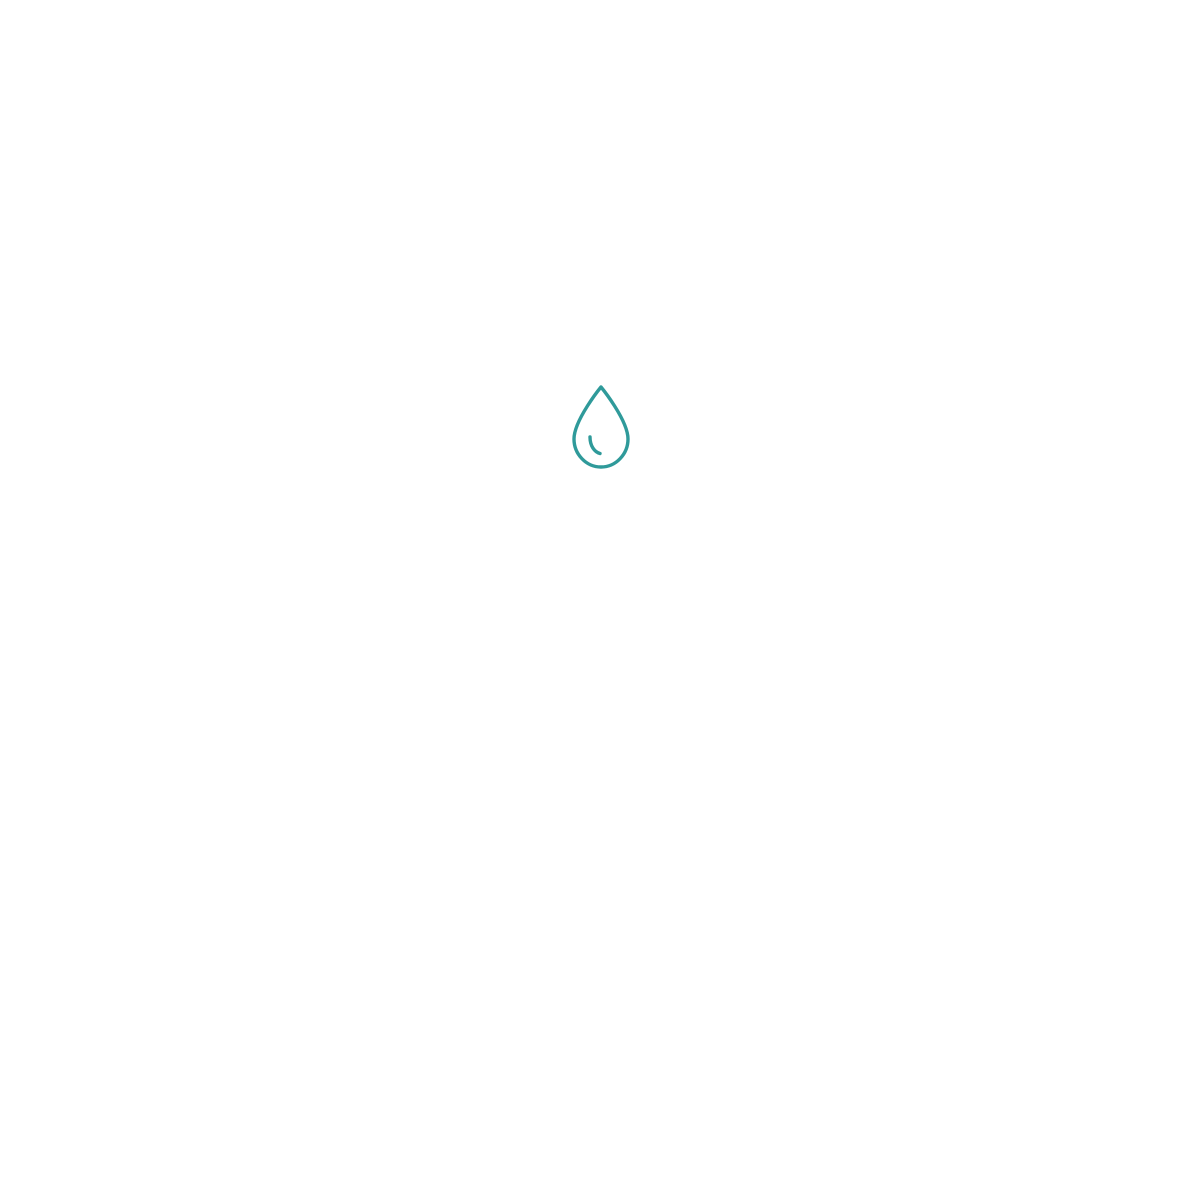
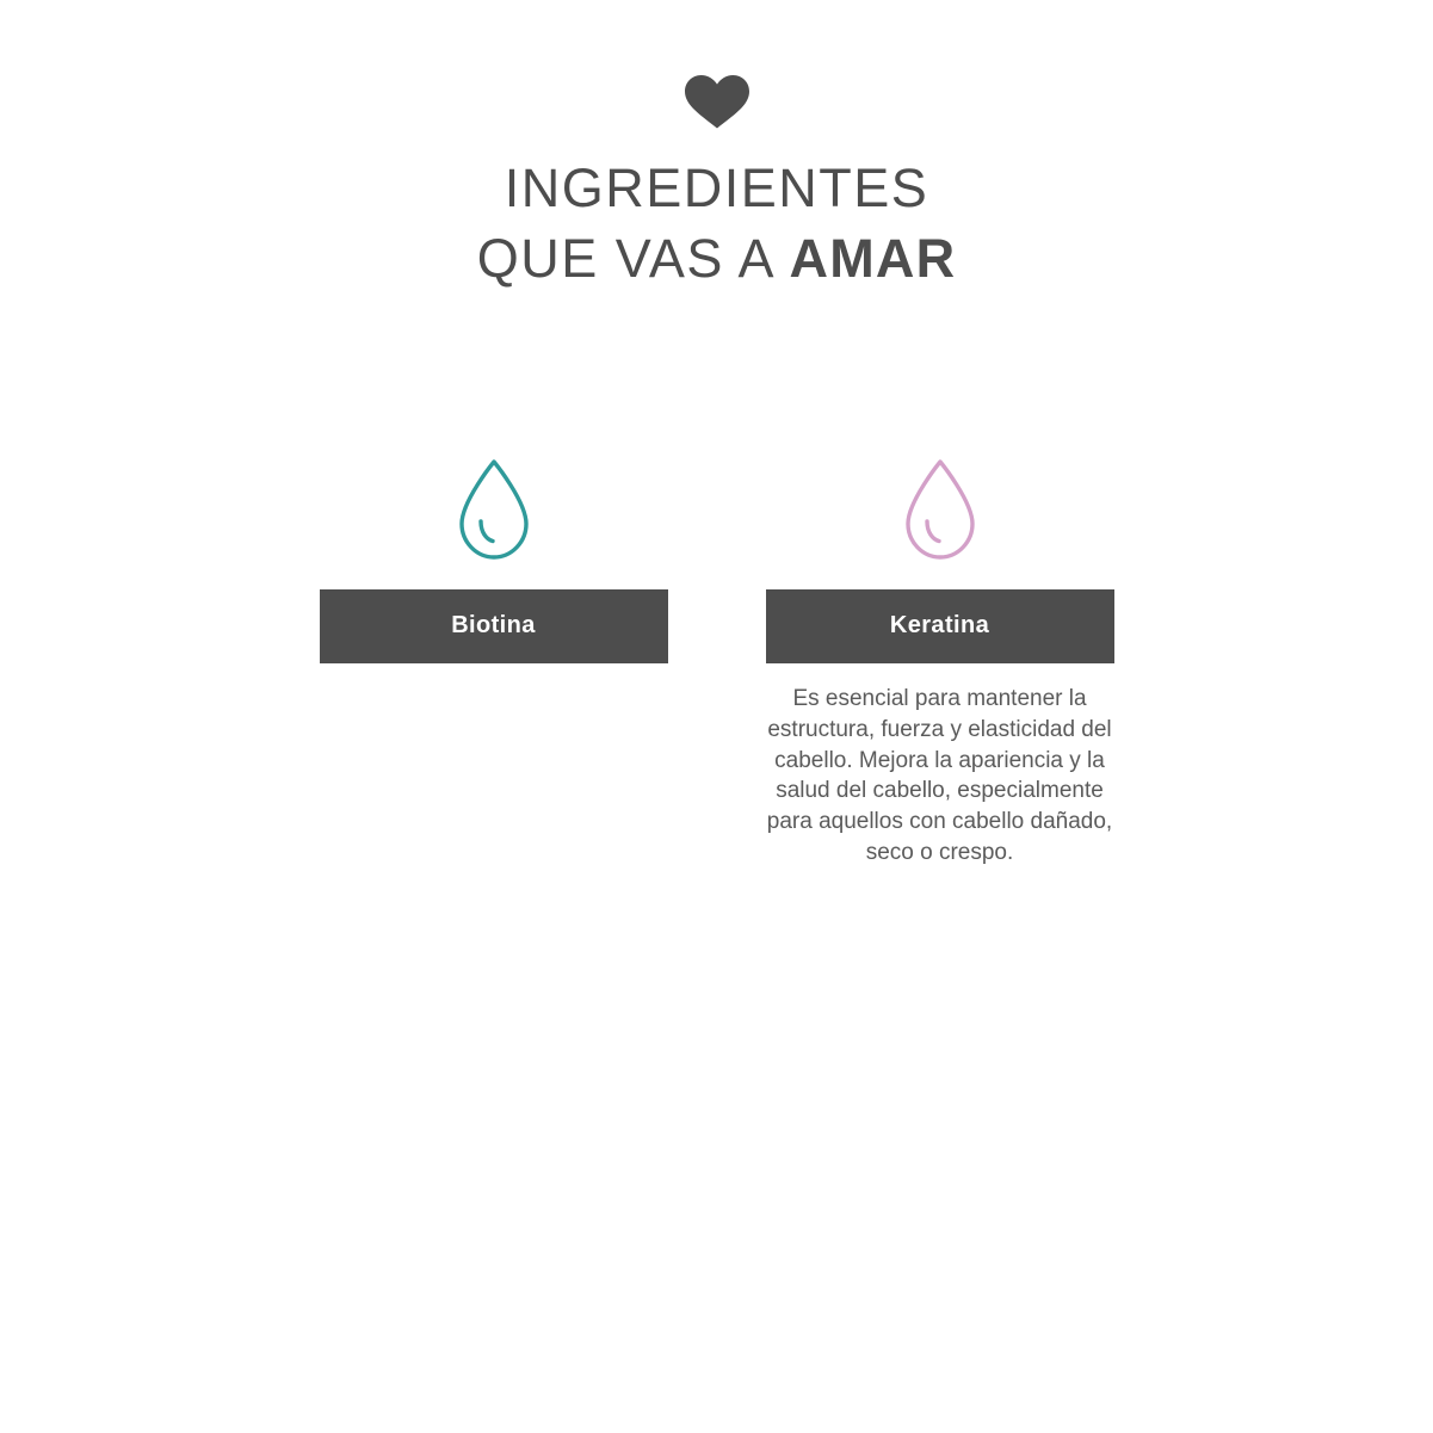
+ INGREDIENTES
+ QUE VAS A AMAR
+ Biotina
+ Keratina
+ Es esencial para mantener la estructura, fuerza y elasticidad del cabello. Mejora la apariencia y la salud del cabello, especialmente para aquellos con cabello dañado, seco o crespo.
